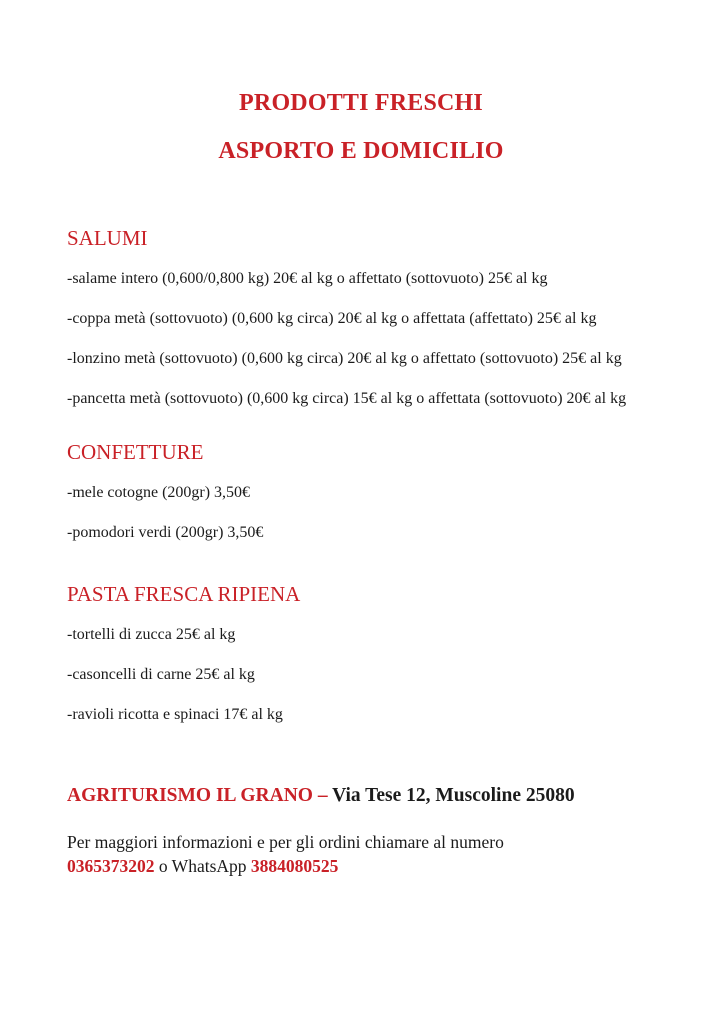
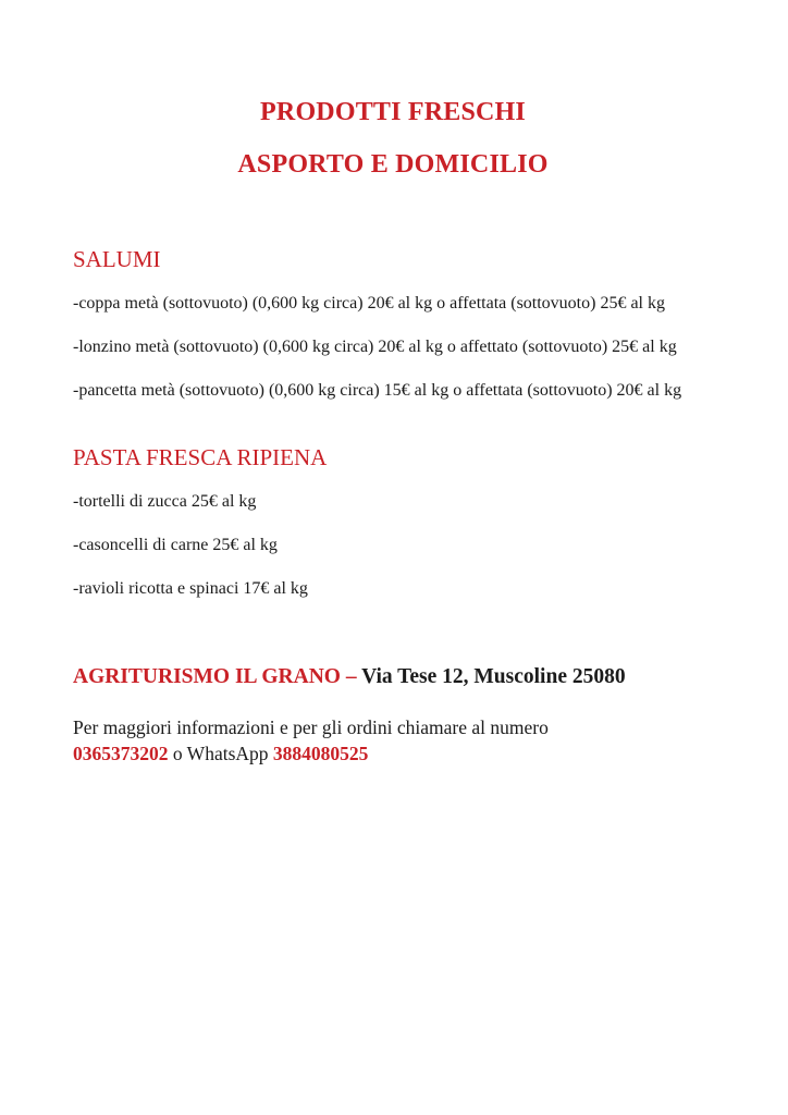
  PRODOTTI FRESCHI
  ASPORTO E DOMICILIO
  SALUMI
- -salame intero (0,600/0,800 kg) 20€ al kg o affettato (sottovuoto) 25€ al kg
- -coppa metà (sottovuoto) (0,600 kg circa) 20€ al kg o affettata (affettato) 25€ al kg
+ -coppa metà (sottovuoto) (0,600 kg circa) 20€ al kg o affettata (sottovuoto) 25€ al kg
  -lonzino metà (sottovuoto) (0,600 kg circa) 20€ al kg o affettato (sottovuoto) 25€ al kg
  -pancetta metà (sottovuoto) (0,600 kg circa) 15€ al kg o affettata (sottovuoto) 20€ al kg
- CONFETTURE
- -mele cotogne (200gr) 3,50€
- -pomodori verdi (200gr) 3,50€
  PASTA FRESCA RIPIENA
  -tortelli di zucca 25€ al kg
  -casoncelli di carne 25€ al kg
  -ravioli ricotta e spinaci 17€ al kg
  AGRITURISMO IL GRANO – Via Tese 12, Muscoline 25080
  Per maggiori informazioni e per gli ordini chiamare al numero
  0365373202 o WhatsApp 3884080525
